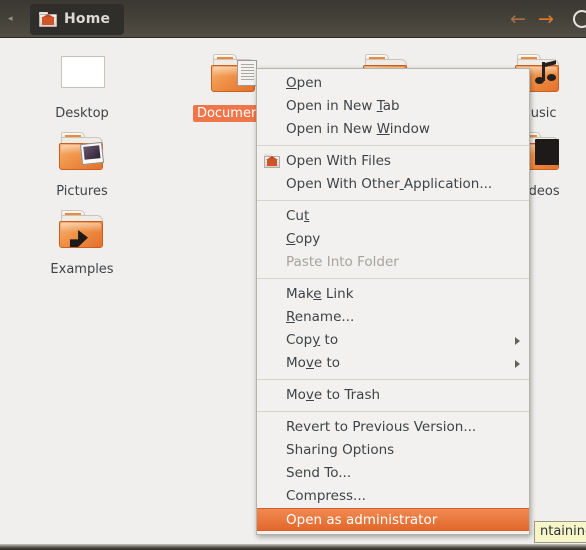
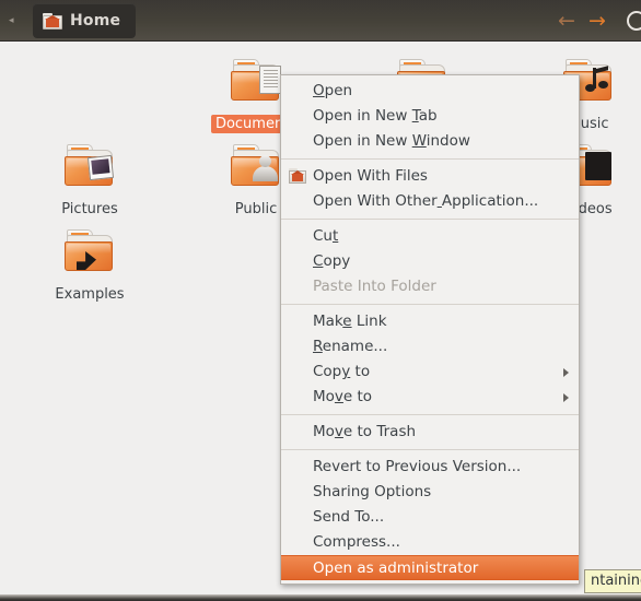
  ◂
  Home
  ←
  →
- Desktop
  usic
  Pictures
+ Public
  Examples
  Open
  Open in New Tab
  Open in New Window
  Open With Files
  Open With Other Application...
  Cut
  Copy
  Paste Into Folder
  Make Link
  Rename...
  Copy to
  Move to
  Move to Trash
  Revert to Previous Version...
  Sharing Options
  Send To...
  Compress...
  Open as administrator
  ntainin
